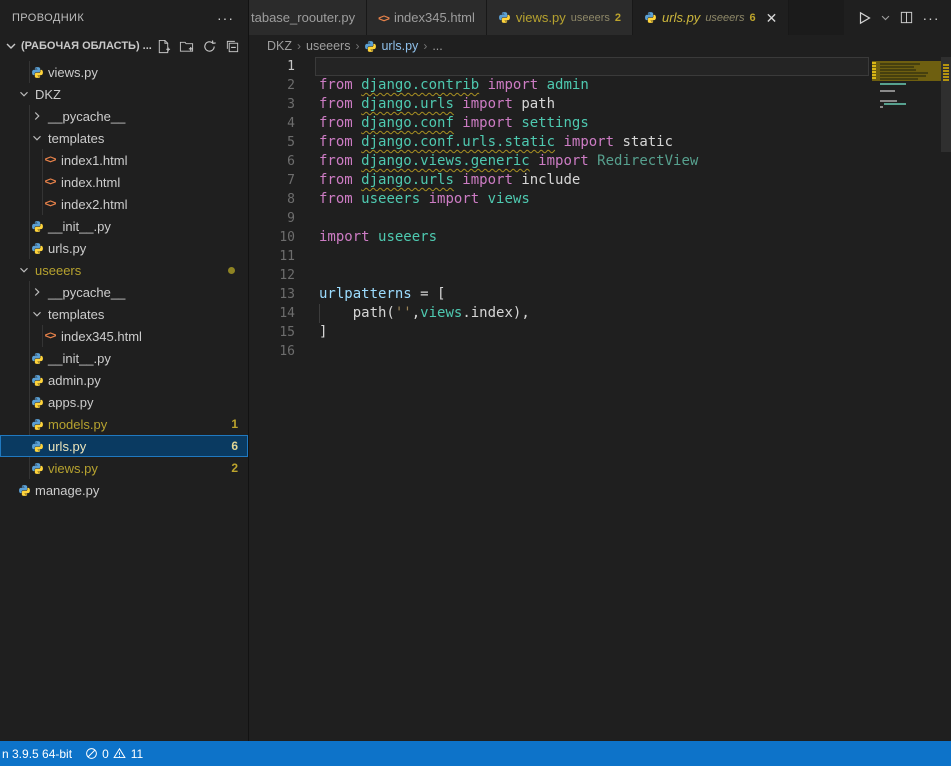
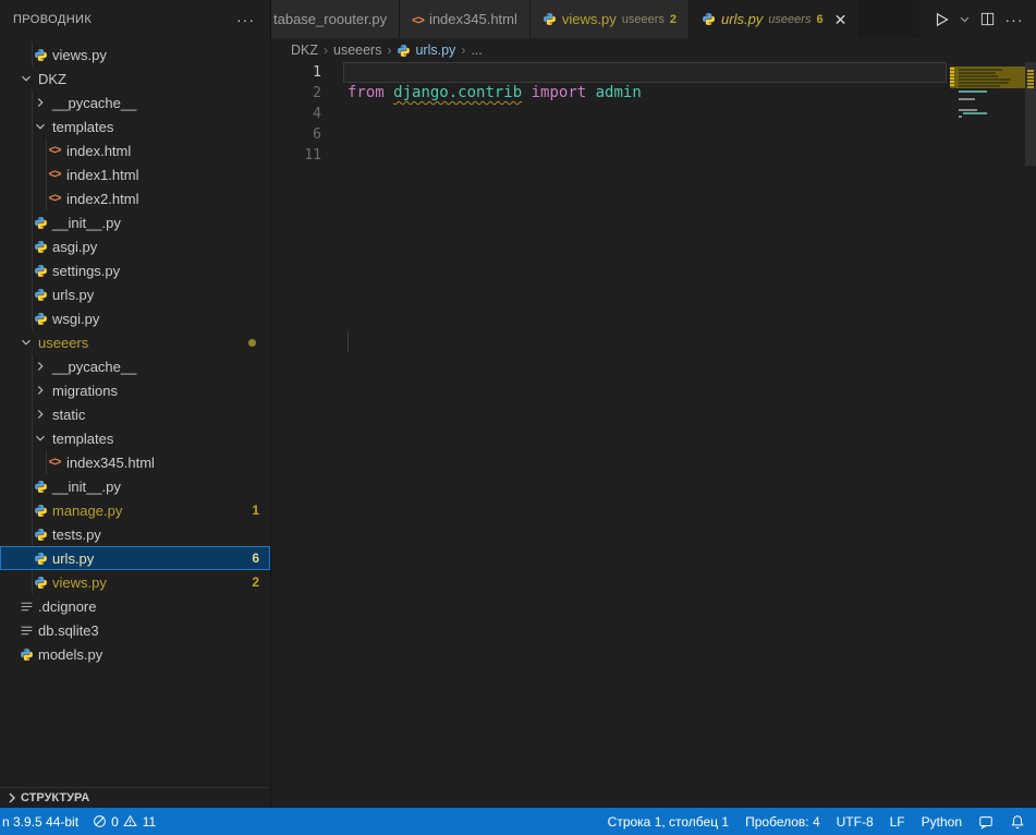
  ПРОВОДНИК
  ···
- (РАБОЧАЯ ОБЛАСТЬ) ...
  views.py
  DKZ
  __pycache__
  templates
  <>
- index1.html
+ index.html
  <>
- index.html
+ index1.html
  <>
  index2.html
  __init__.py
+ asgi.py
+ settings.py
  urls.py
+ wsgi.py
  useeers
  __pycache__
+ migrations
+ static
  templates
  <>
  index345.html
  __init__.py
- admin.py
- apps.py
- models.py
+ manage.py
  1
+ tests.py
  urls.py
  6
  views.py
  2
+ .dcignore
+ db.sqlite3
- manage.py
+ models.py
+ СТРУКТУРА
  tabase_roouter.py
  <>
  index345.html
  views.py
  useeers
  2
  urls.py
  useeers
  6
  ✕
  ···
  DKZ
  ›
  useeers
  ›
  urls.py
  ›
  ...
  1
  2
  from django.contrib import admin
- 3
- from django.urls import path
  4
- from django.conf import settings
- 5
- from django.conf.urls.static import static
  6
- from django.views.generic import RedirectView
- 7
- from django.urls import include
- 8
- from useeers import views
- 9
- 10
- import useeers
  11
- 12
- 13
- urlpatterns = [
- 14
- path('',views.index),
- 15
- ]
- 16
- n 3.9.5 64-bit
+ n 3.9.5 44-bit
  0
  11
+ Строка 1, столбец 1
+ Пробелов: 4
+ UTF-8
+ LF
+ Python
